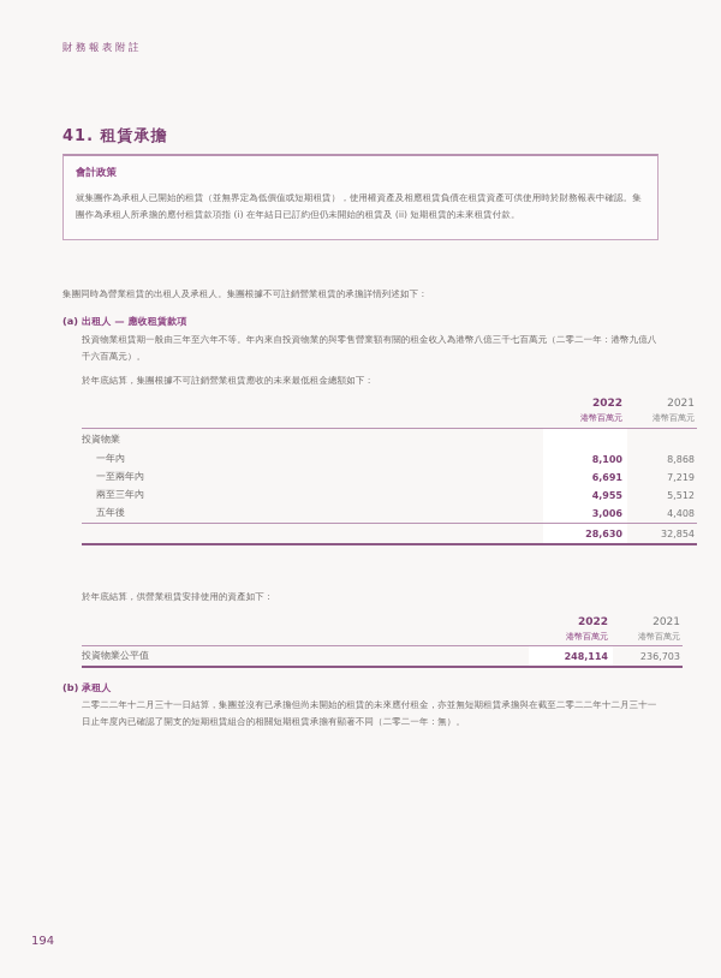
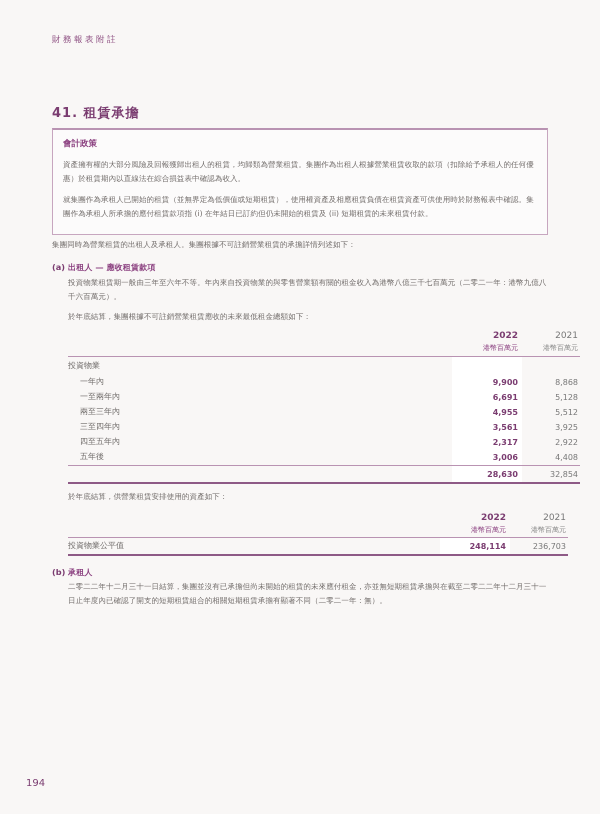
  財務報表附註
  41. 租賃承擔
  會計政策
+ 資產擁有權的大部分風險及回報獲歸出租人的租賃，均歸類為營業租賃。集團作為出租人根據營業租賃收取的款項（扣除給予承租人的任何優惠）於租賃期內以直線法在綜合損益表中確認為收入。
  就集團作為承租人已開始的租賃（並無界定為低價值或短期租賃），使用權資產及相應租賃負債在租賃資產可供使用時於財務報表中確認。集團作為承租人所承擔的應付租賃款項指 (i) 在年結日已訂約但仍未開始的租賃及 (ii) 短期租賃的未來租賃付款。
  集團同時為營業租賃的出租人及承租人。集團根據不可註銷營業租賃的承擔詳情列述如下：
  (a) 出租人 — 應收租賃款項
  投資物業租賃期一般由三年至六年不等。年內來自投資物業的與零售營業額有關的租金收入為港幣八億三千七百萬元（二零二一年：港幣九億八千六百萬元）。
  於年底結算，集團根據不可註銷營業租賃應收的未來最低租金總額如下：
  	2022	2021
  	港幣百萬元	港幣百萬元
  投資物業
- 一年內	8,100	8,868
+ 一年內	9,900	8,868
- 一至兩年內	6,691	7,219
+ 一至兩年內	6,691	5,128
  兩至三年內	4,955	5,512
+ 三至四年內	3,561	3,925
+ 四至五年內	2,317	2,922
  五年後	3,006	4,408
  	28,630	32,854
  於年底結算，供營業租賃安排使用的資產如下：
  	2022	2021
  	港幣百萬元	港幣百萬元
  投資物業公平值	248,114	236,703
  (b) 承租人
  二零二二年十二月三十一日結算，集團並沒有已承擔但尚未開始的租賃的未來應付租金，亦並無短期租賃承擔與在截至二零二二年十二月三十一日止年度內已確認了開支的短期租賃組合的相關短期租賃承擔有顯著不同（二零二一年：無）。
  194
